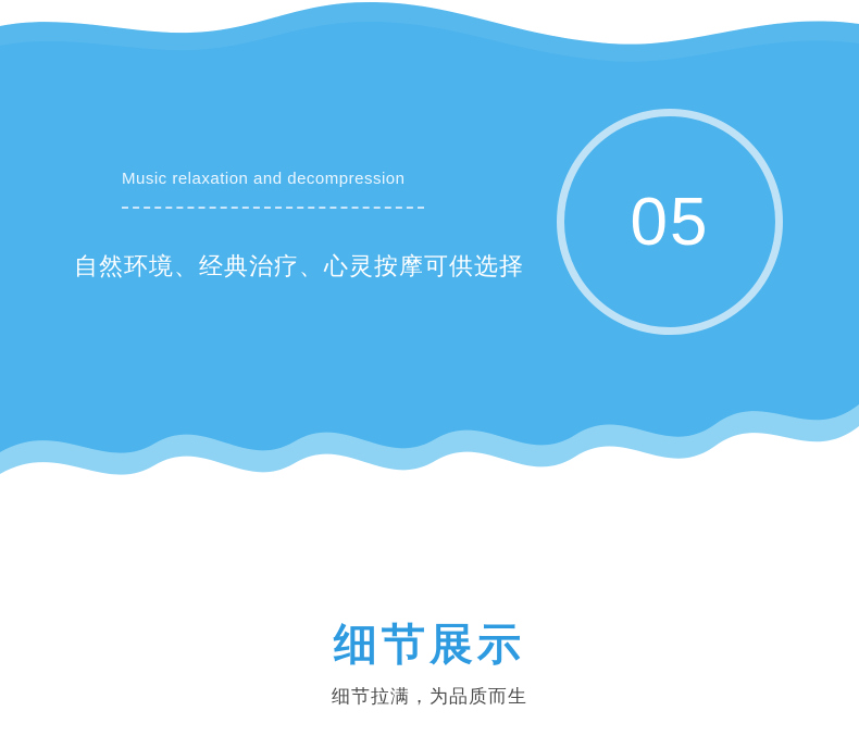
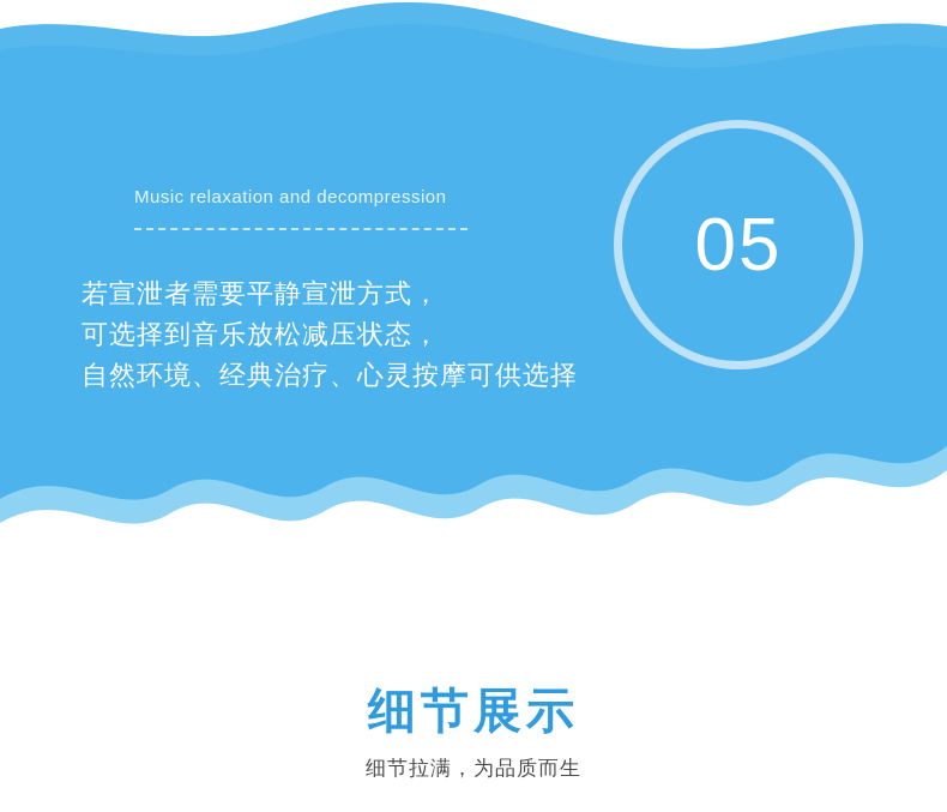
  Music relaxation and decompression
+ 若宣泄者需要平静宣泄方式，
+ 可选择到音乐放松减压状态，
  自然环境、经典治疗、心灵按摩可供选择
  05
  细节展示
  细节拉满，为品质而生
